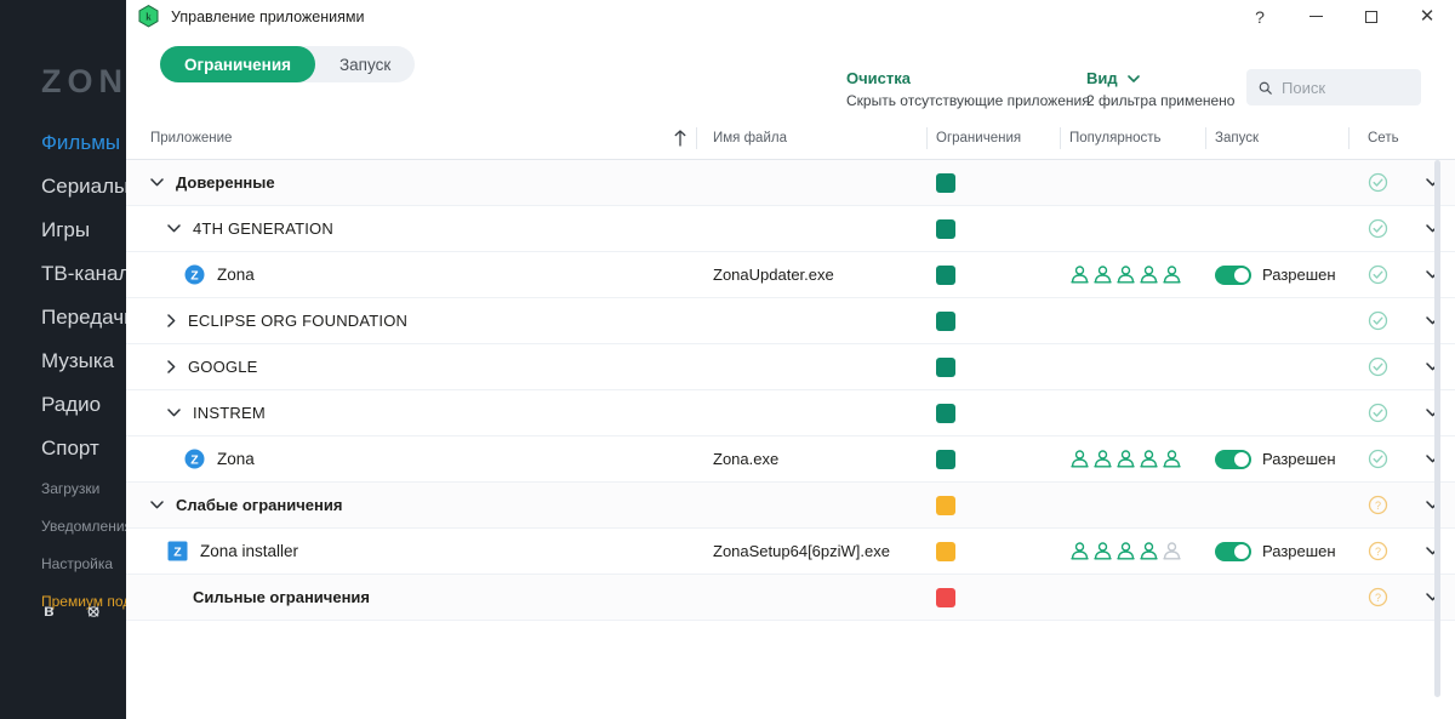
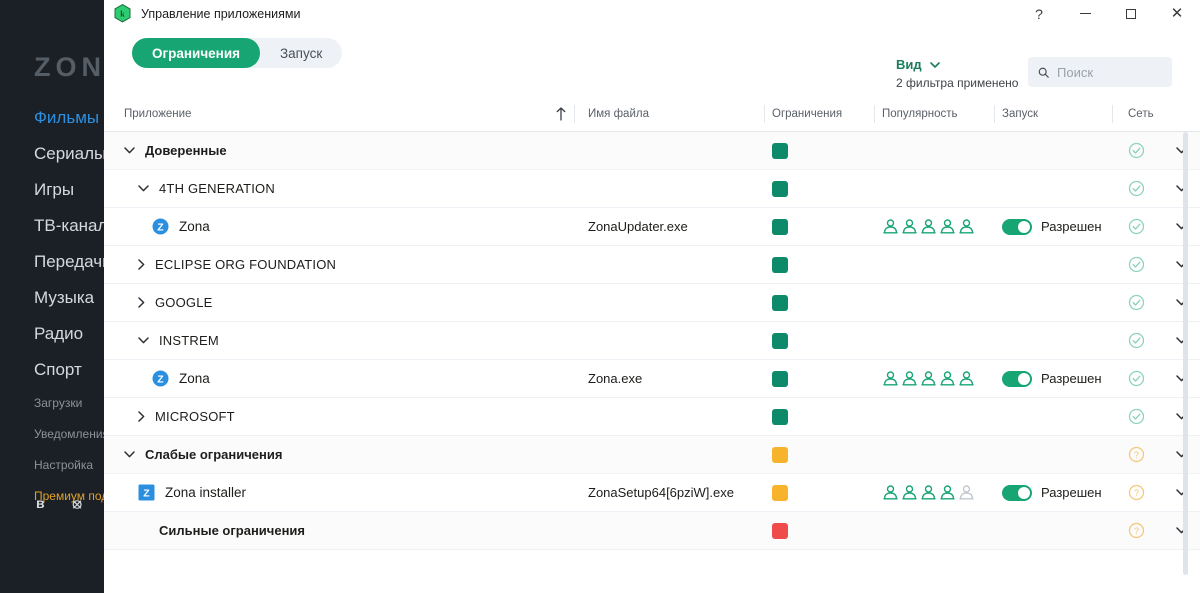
  ZON
  Фильмы
  Сериалы
  Игры
  ТВ-канал
  Передач
  Музыка
  Радио
  Спорт
  Загрузки
  Уведомлени
  Настройка
  k
  Управление приложениями
  ?
  ✕
  Ограничения
  Запуск
- Очистка
- Скрыть отсутствующие приложения
  Вид
  2 фильтра применено
  Поиск
  Приложение
  Имя файла
  Ограничения
  Популярность
  Запуск
  Сеть
  Доверенные
  4TH GENERATION
  Z
  Zona
  ZonaUpdater.exe
  Разрешен
  ECLIPSE ORG FOUNDATION
  GOOGLE
  INSTREM
  Z
  Zona
  Zona.exe
  Разрешен
+ MICROSOFT
  Слабые ограничения
  ?
  Z
  Zona installer
  ZonaSetup64[6pziW].exe
  Разрешен
  ?
  Сильные ограничения
  ?
